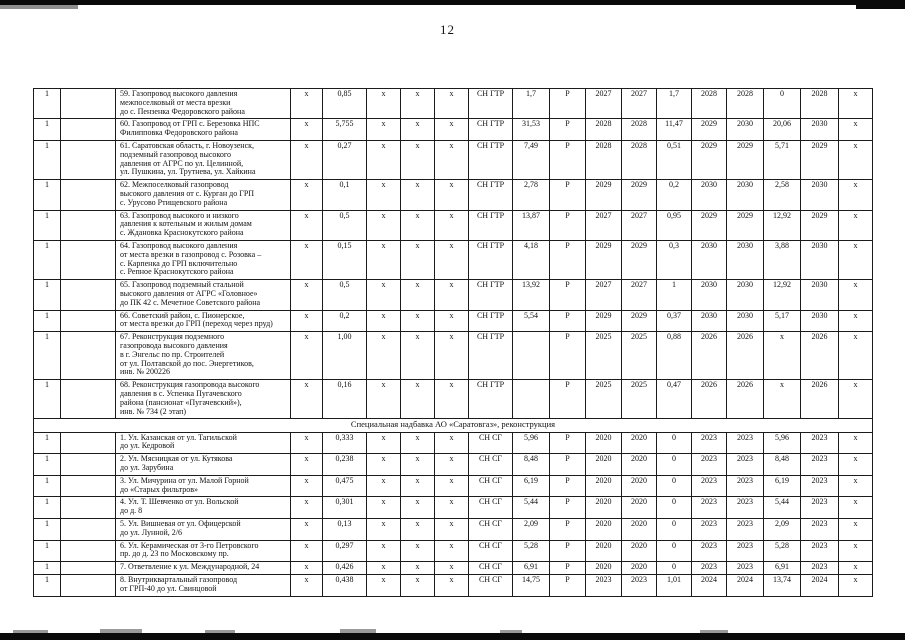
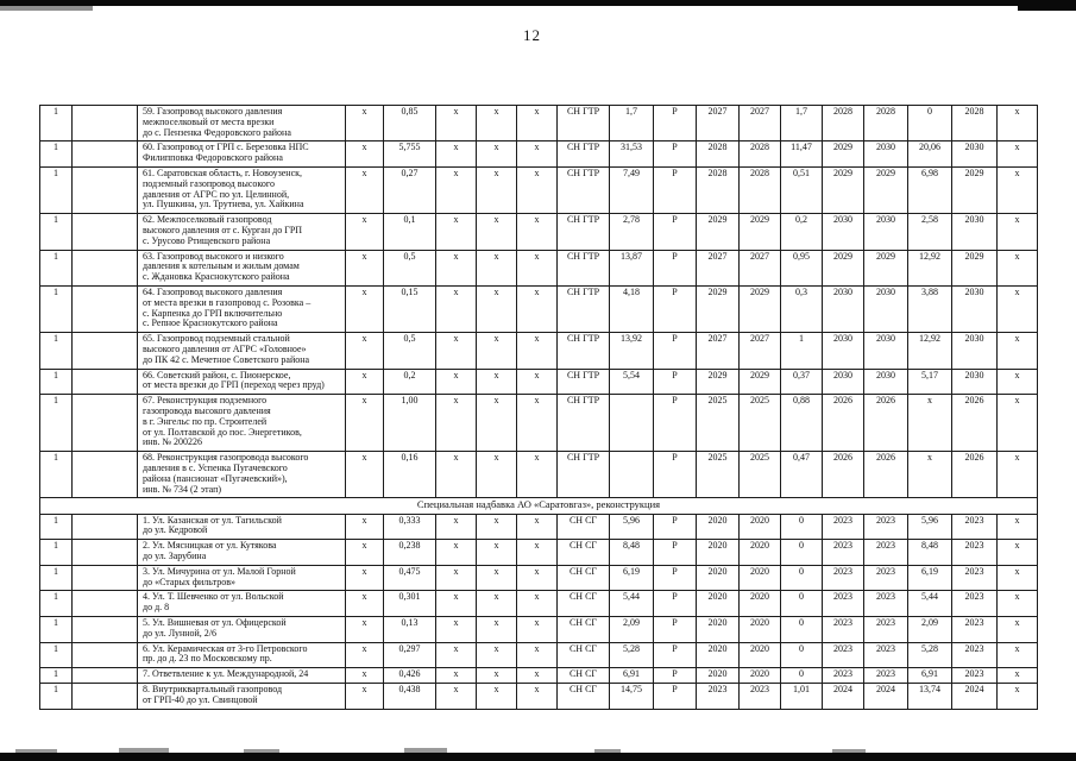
  12
  1		59. Газопровод высокого давления межпоселковый от места врезки до с. Пензенка Федоровского района	x	0,85	x	x	x	СН ГТР	1,7	Р	2027	2027	1,7	2028	2028	0	2028	x
  1		60. Газопровод от ГРП с. Березовка НПС Филипповка Федоровского района	x	5,755	x	x	x	СН ГТР	31,53	Р	2028	2028	11,47	2029	2030	20,06	2030	x
- 1		61. Саратовская область, г. Новоузенск, подземный газопровод высокого давления от АГРС по ул. Целинной, ул. Пушкина, ул. Трутнева, ул. Хайкина	x	0,27	x	x	x	СН ГТР	7,49	Р	2028	2028	0,51	2029	2029	5,71	2029	x
+ 1		61. Саратовская область, г. Новоузенск, подземный газопровод высокого давления от АГРС по ул. Целинной, ул. Пушкина, ул. Трутнева, ул. Хайкина	x	0,27	x	x	x	СН ГТР	7,49	Р	2028	2028	0,51	2029	2029	6,98	2029	x
  1		62. Межпоселковый газопровод высокого давления от с. Курган до ГРП с. Урусово Ртищевского района	x	0,1	x	x	x	СН ГТР	2,78	Р	2029	2029	0,2	2030	2030	2,58	2030	x
  1		63. Газопровод высокого и низкого давления к котельным и жилым домам с. Ждановка Краснокутского района	x	0,5	x	x	x	СН ГТР	13,87	Р	2027	2027	0,95	2029	2029	12,92	2029	x
  1		64. Газопровод высокого давления от места врезки в газопровод с. Розовка – с. Карпенка до ГРП включительно с. Репное Краснокутского района	x	0,15	x	x	x	СН ГТР	4,18	Р	2029	2029	0,3	2030	2030	3,88	2030	x
  1		65. Газопровод подземный стальной высокого давления от АГРС «Головное» до ПК 42 с. Мечетное Советского района	x	0,5	x	x	x	СН ГТР	13,92	Р	2027	2027	1	2030	2030	12,92	2030	x
  1		66. Советский район, с. Пионерское, от места врезки до ГРП (переход через пруд)	x	0,2	x	x	x	СН ГТР	5,54	Р	2029	2029	0,37	2030	2030	5,17	2030	x
  1		67. Реконструкция подземного газопровода высокого давления в г. Энгельс по пр. Строителей от ул. Полтавской до пос. Энергетиков, инв. № 200226	x	1,00	x	x	x	СН ГТР		Р	2025	2025	0,88	2026	2026	x	2026	x
  1		68. Реконструкция газопровода высокого давления в с. Успенка Пугачевского района (пансионат «Пугачевский»), инв. № 734 (2 этап)	x	0,16	x	x	x	СН ГТР		Р	2025	2025	0,47	2026	2026	x	2026	x
  Специальная надбавка АО «Саратовгаз», реконструкция
  1		1. Ул. Казанская от ул. Тагильской до ул. Кедровой	x	0,333	x	x	x	СН СГ	5,96	Р	2020	2020	0	2023	2023	5,96	2023	x
  1		2. Ул. Мясницкая от ул. Кутякова до ул. Зарубина	x	0,238	x	x	x	СН СГ	8,48	Р	2020	2020	0	2023	2023	8,48	2023	x
  1		3. Ул. Мичурина от ул. Малой Горной до «Старых фильтров»	x	0,475	x	x	x	СН СГ	6,19	Р	2020	2020	0	2023	2023	6,19	2023	x
  1		4. Ул. Т. Шевченко от ул. Вольской до д. 8	x	0,301	x	x	x	СН СГ	5,44	Р	2020	2020	0	2023	2023	5,44	2023	x
  1		5. Ул. Вишневая от ул. Офицерской до ул. Лунной, 2/6	x	0,13	x	x	x	СН СГ	2,09	Р	2020	2020	0	2023	2023	2,09	2023	x
  1		6. Ул. Керамическая от 3-го Петровского пр. до д. 23 по Московскому пр.	x	0,297	x	x	x	СН СГ	5,28	Р	2020	2020	0	2023	2023	5,28	2023	x
  1		7. Ответвление к ул. Международной, 24	x	0,426	x	x	x	СН СГ	6,91	Р	2020	2020	0	2023	2023	6,91	2023	x
  1		8. Внутриквартальный газопровод от ГРП-40 до ул. Свинцовой	x	0,438	x	x	x	СН СГ	14,75	Р	2023	2023	1,01	2024	2024	13,74	2024	x
